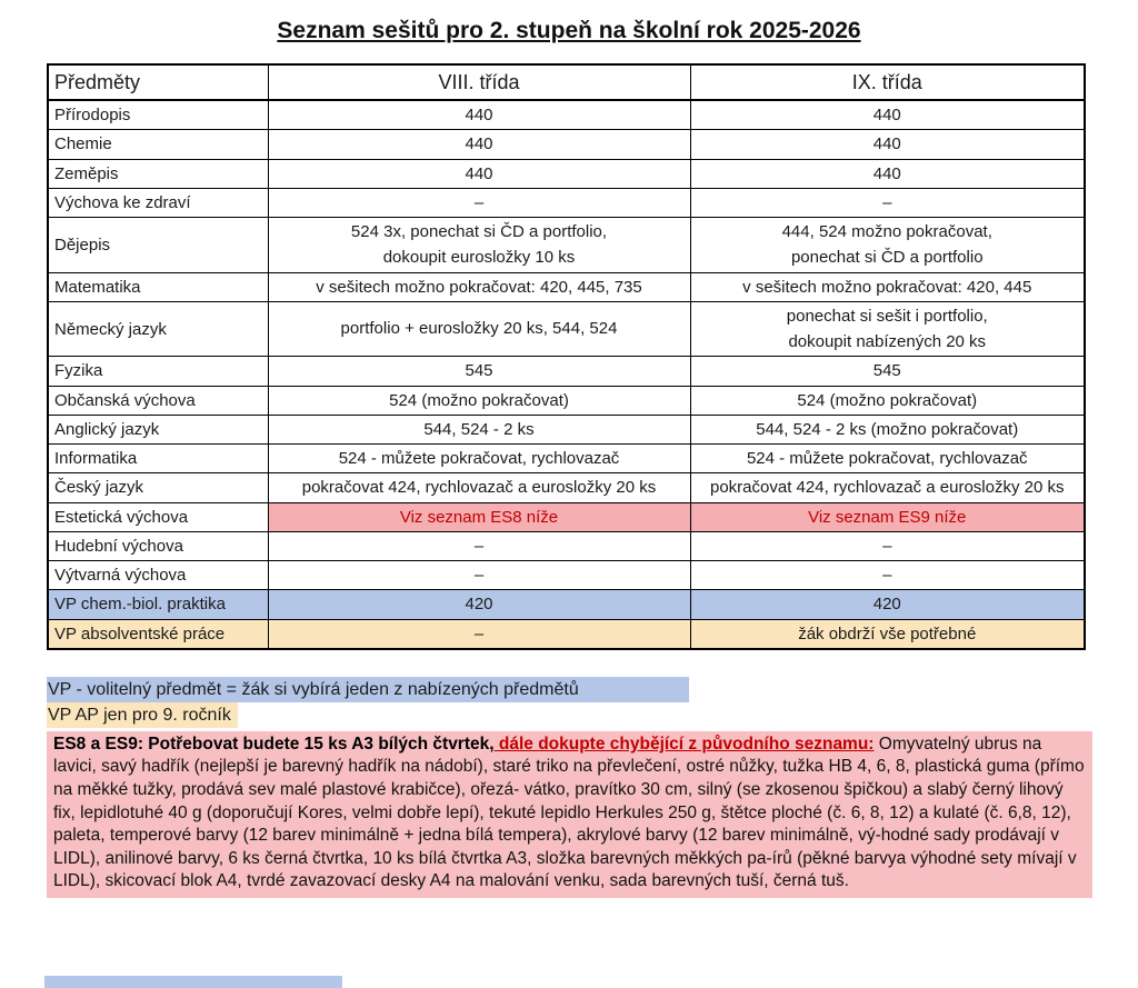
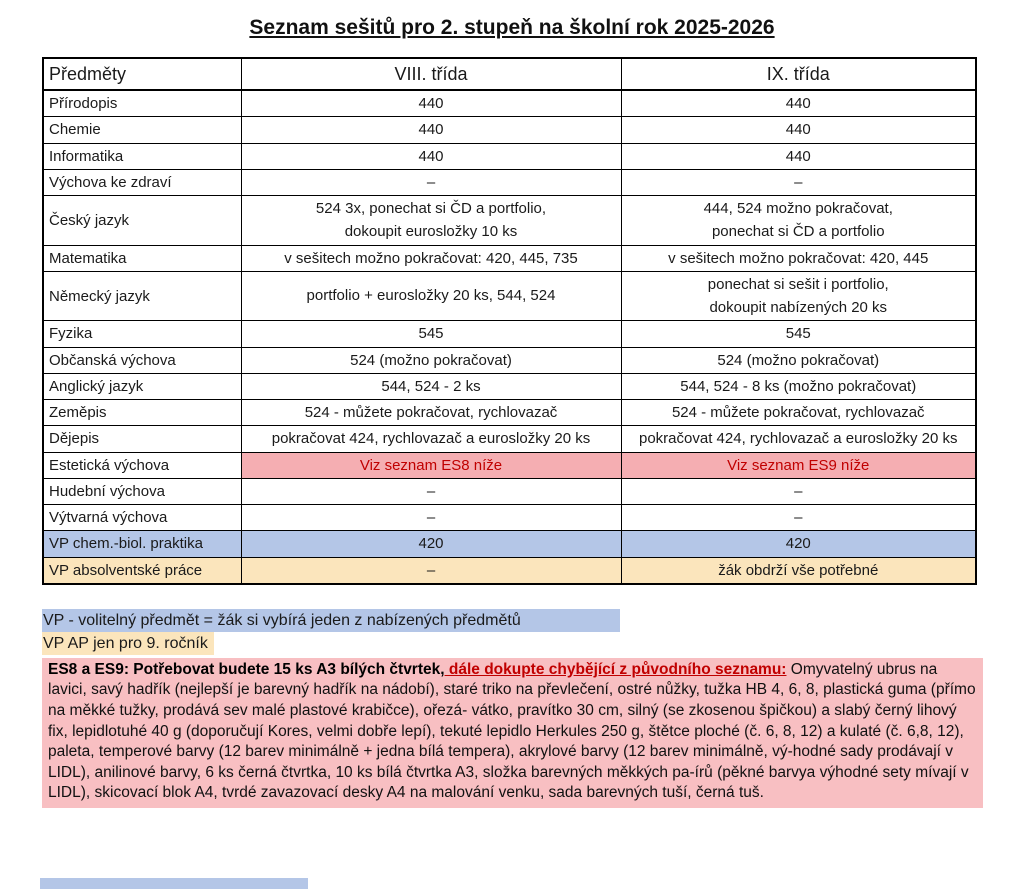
  Seznam sešitů pro 2. stupeň na školní rok 2025-2026
  Předměty	VIII. třída	IX. třída
  Přírodopis	440	440
  Chemie	440	440
- Zeměpis	440	440
+ Informatika	440	440
  Výchova ke zdraví	–	–
- Dějepis	524 3x, ponechat si ČD a portfolio, dokoupit eurosložky 10 ks	444, 524 možno pokračovat, ponechat si ČD a portfolio
+ Český jazyk	524 3x, ponechat si ČD a portfolio, dokoupit eurosložky 10 ks	444, 524 možno pokračovat, ponechat si ČD a portfolio
  Matematika	v sešitech možno pokračovat: 420, 445, 735	v sešitech možno pokračovat: 420, 445
  Německý jazyk	portfolio + eurosložky 20 ks, 544, 524	ponechat si sešit i portfolio, dokoupit nabízených 20 ks
  Fyzika	545	545
  Občanská výchova	524 (možno pokračovat)	524 (možno pokračovat)
- Anglický jazyk	544, 524 - 2 ks	544, 524 - 2 ks (možno pokračovat)
+ Anglický jazyk	544, 524 - 2 ks	544, 524 - 8 ks (možno pokračovat)
- Informatika	524 - můžete pokračovat, rychlovazač	524 - můžete pokračovat, rychlovazač
+ Zeměpis	524 - můžete pokračovat, rychlovazač	524 - můžete pokračovat, rychlovazač
- Český jazyk	pokračovat 424, rychlovazač a eurosložky 20 ks	pokračovat 424, rychlovazač a eurosložky 20 ks
+ Dějepis	pokračovat 424, rychlovazač a eurosložky 20 ks	pokračovat 424, rychlovazač a eurosložky 20 ks
  Estetická výchova	Viz seznam ES8 níže	Viz seznam ES9 níže
  Hudební výchova	–	–
  Výtvarná výchova	–	–
  VP chem.-biol. praktika	420	420
  VP absolventské práce	–	žák obdrží vše potřebné
  VP - volitelný předmět = žák si vybírá jeden z nabízených předmětů
  VP AP jen pro 9. ročník
  ES8 a ES9: Potřebovat budete 15 ks A3 bílých čtvrtek, dále dokupte chybějící z původního seznamu: Omyvatelný ubrus na lavici, savý hadřík (nejlepší je barevný hadřík na nádobí), staré triko na převlečení, ostré nůžky, tužka HB 4, 6, 8, plastická guma (přímo na měkké tužky, prodává sev malé plastové krabičce), ořezá- vátko, pravítko 30 cm, silný (se zkosenou špičkou) a slabý černý lihový fix, lepidlotuhé 40 g (doporučují Kores, velmi dobře lepí), tekuté lepidlo Herkules 250 g, štětce ploché (č. 6, 8, 12) a kulaté (č. 6,8, 12), paleta, temperové barvy (12 barev minimálně + jedna bílá tempera), akrylové barvy (12 barev minimálně, vý-hodné sady prodávají v LIDL), anilinové barvy, 6 ks černá čtvrtka, 10 ks bílá čtvrtka A3, složka barevných měkkých pa-írů (pěkné barvya výhodné sety mívají v LIDL), skicovací blok A4, tvrdé zavazovací desky A4 na malování venku, sada barevných tuší, černá tuš.
